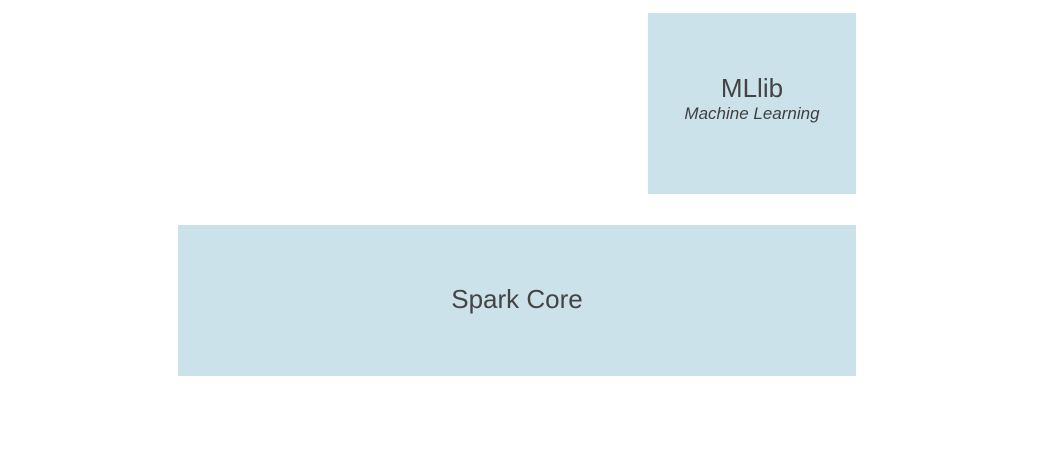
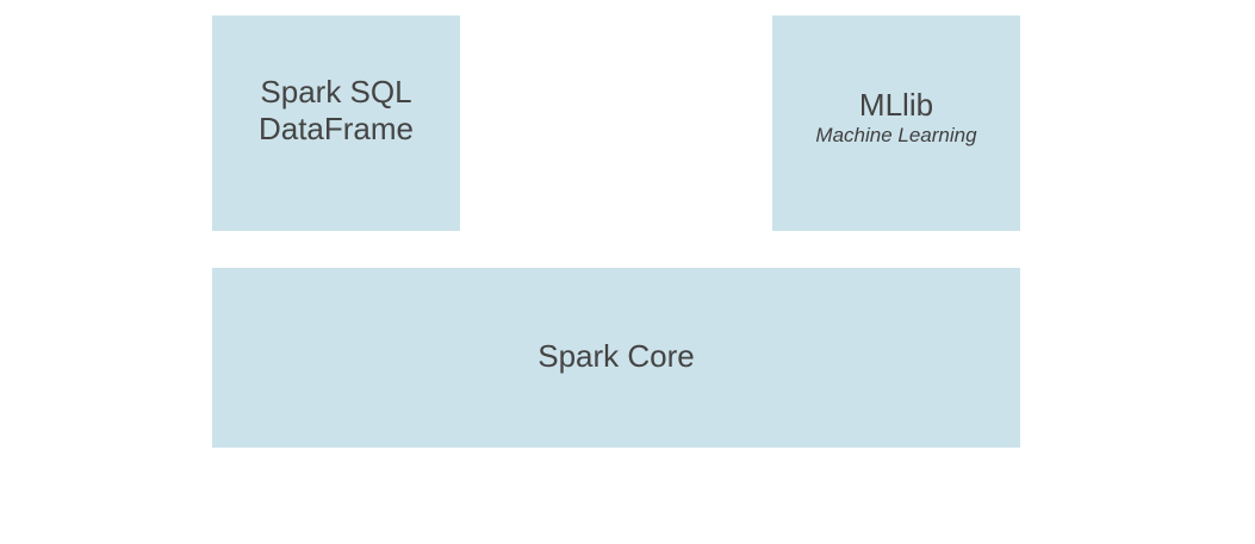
+ Spark SQL
+ DataFrame
  MLlib
  Machine Learning
  Spark Core
